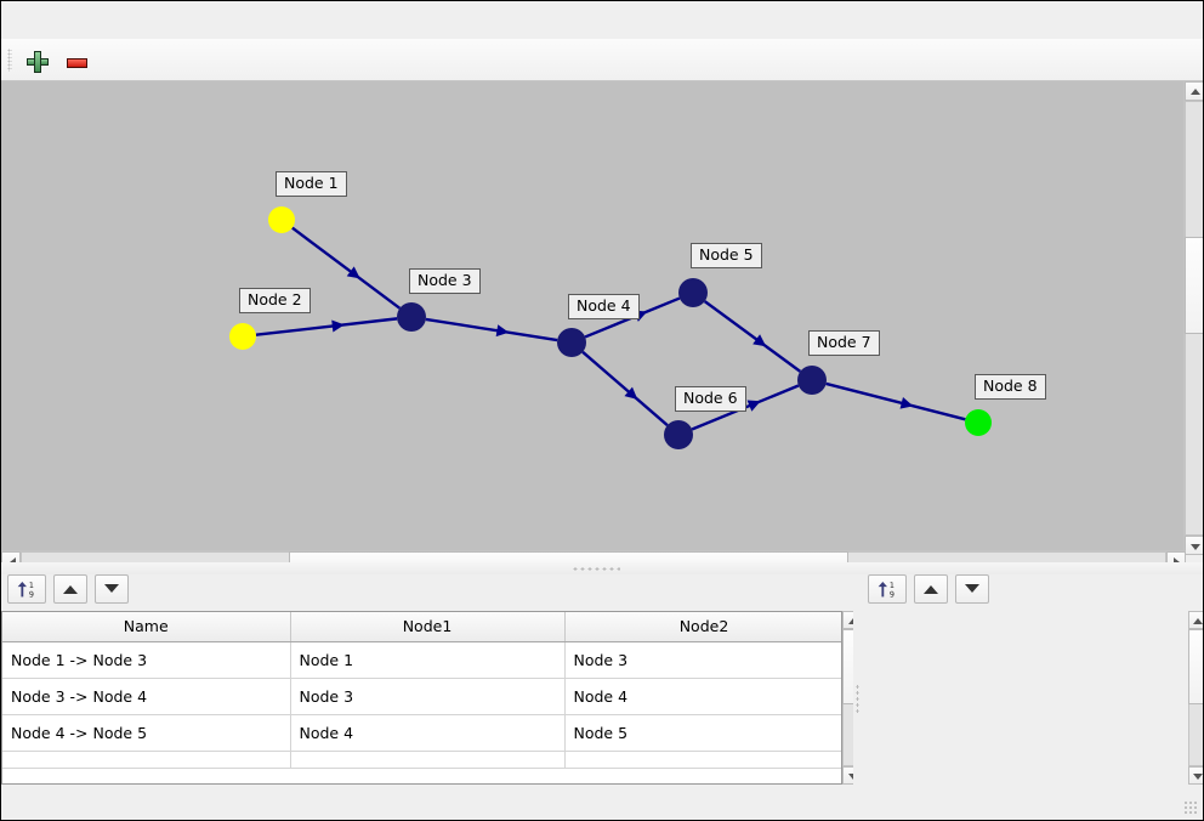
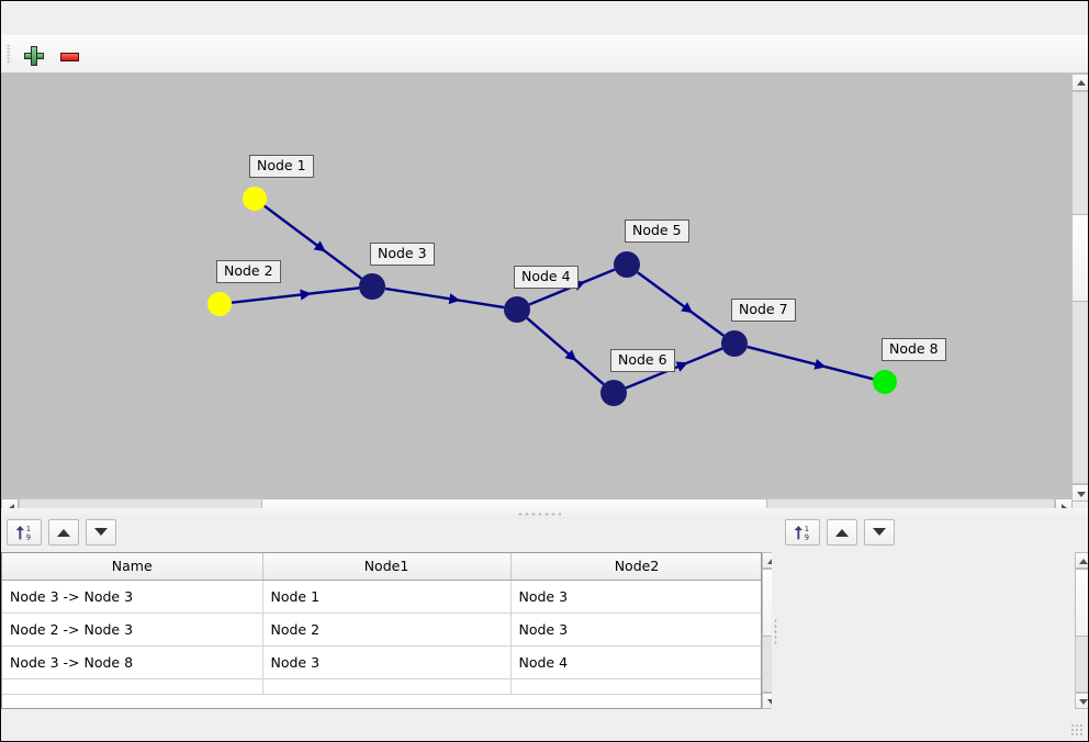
  Node 1
  Node 2
  Node 3
  Node 4
  Node 5
  Node 6
  Node 7
  Node 8
  1
  9
  Name	Node1	Node2
- Node 1 -> Node 3	Node 1	Node 3
+ Node 3 -> Node 3	Node 1	Node 3
+ Node 2 -> Node 3	Node 2	Node 3
- Node 3 -> Node 4	Node 3	Node 4
+ Node 3 -> Node 8	Node 3	Node 4
- Node 4 -> Node 5	Node 4	Node 5
  1
  9
